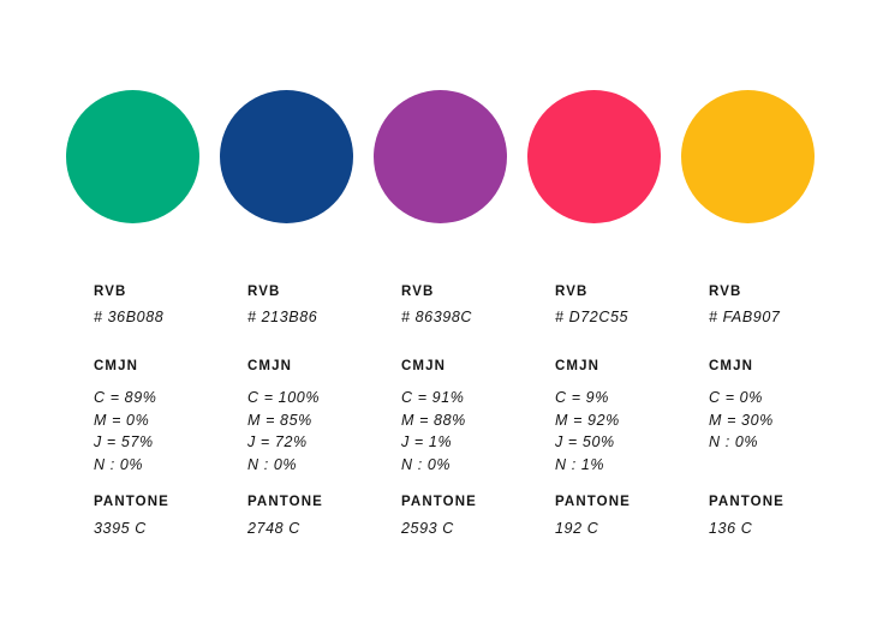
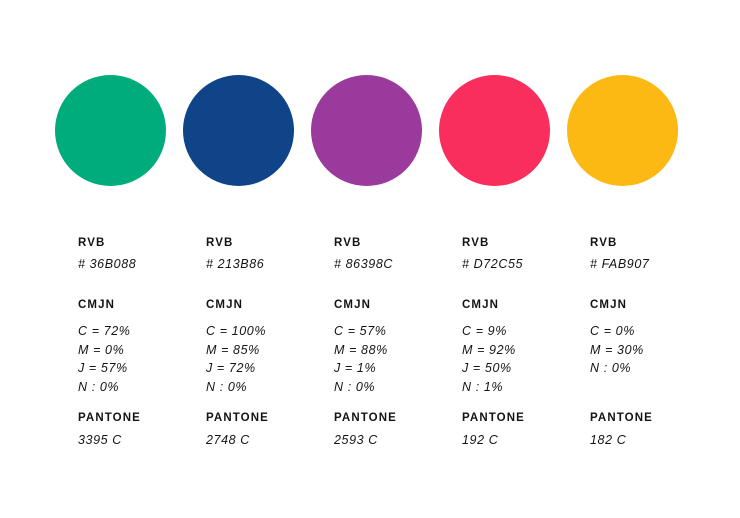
  RVB
  # 36B088
  CMJN
- C = 89%
+ C = 72%
  M = 0%
  J = 57%
  N : 0%
  PANTONE
  3395 C
  RVB
  # 213B86
  CMJN
  C = 100%
  M = 85%
  J = 72%
  N : 0%
  PANTONE
  2748 C
  RVB
  # 86398C
  CMJN
- C = 91%
+ C = 57%
  M = 88%
  J = 1%
  N : 0%
  PANTONE
  2593 C
  RVB
  # D72C55
  CMJN
  C = 9%
  M = 92%
  J = 50%
  N : 1%
  PANTONE
  192 C
  RVB
  # FAB907
  CMJN
  C = 0%
  M = 30%
  N : 0%
  PANTONE
- 136 C
+ 182 C
